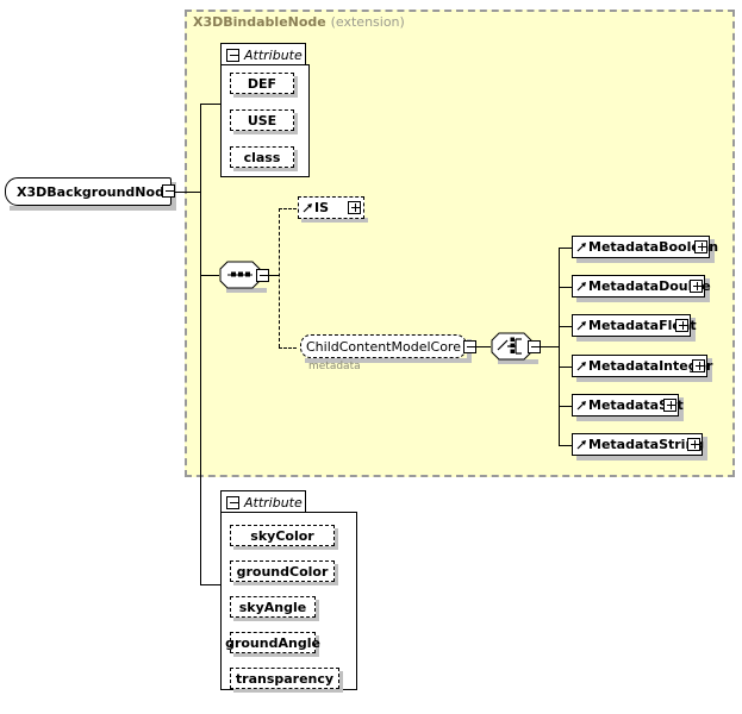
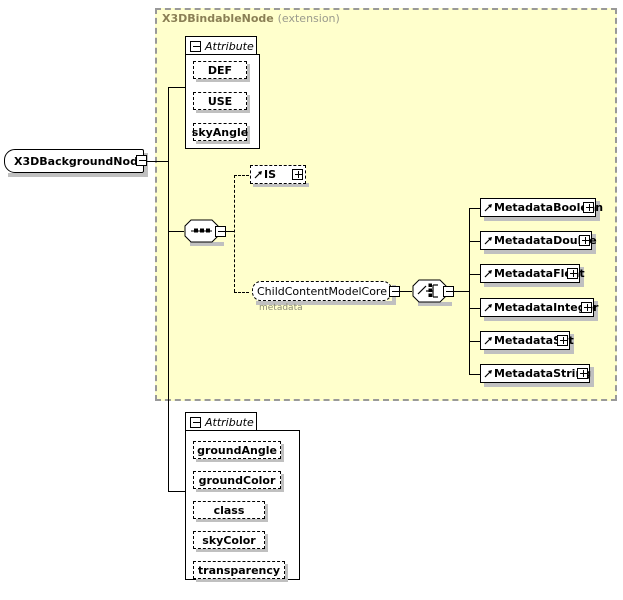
  X3DBindableNode (extension)
  X3DBackgroundNod
  Attribute
  DEF
  USE
- class
+ skyAngle
  IS
  ChildContentModelCore
  metadata
  MetadataBooln
  MetadataDoue
  MetadataFlt
  MetadataInter
  Metadatat
  MetadataStri
  Attribute
- skyColor
+ groundAngle
  groundColor
- skyAngle
+ class
- groundAngle
+ skyColor
  transparency
